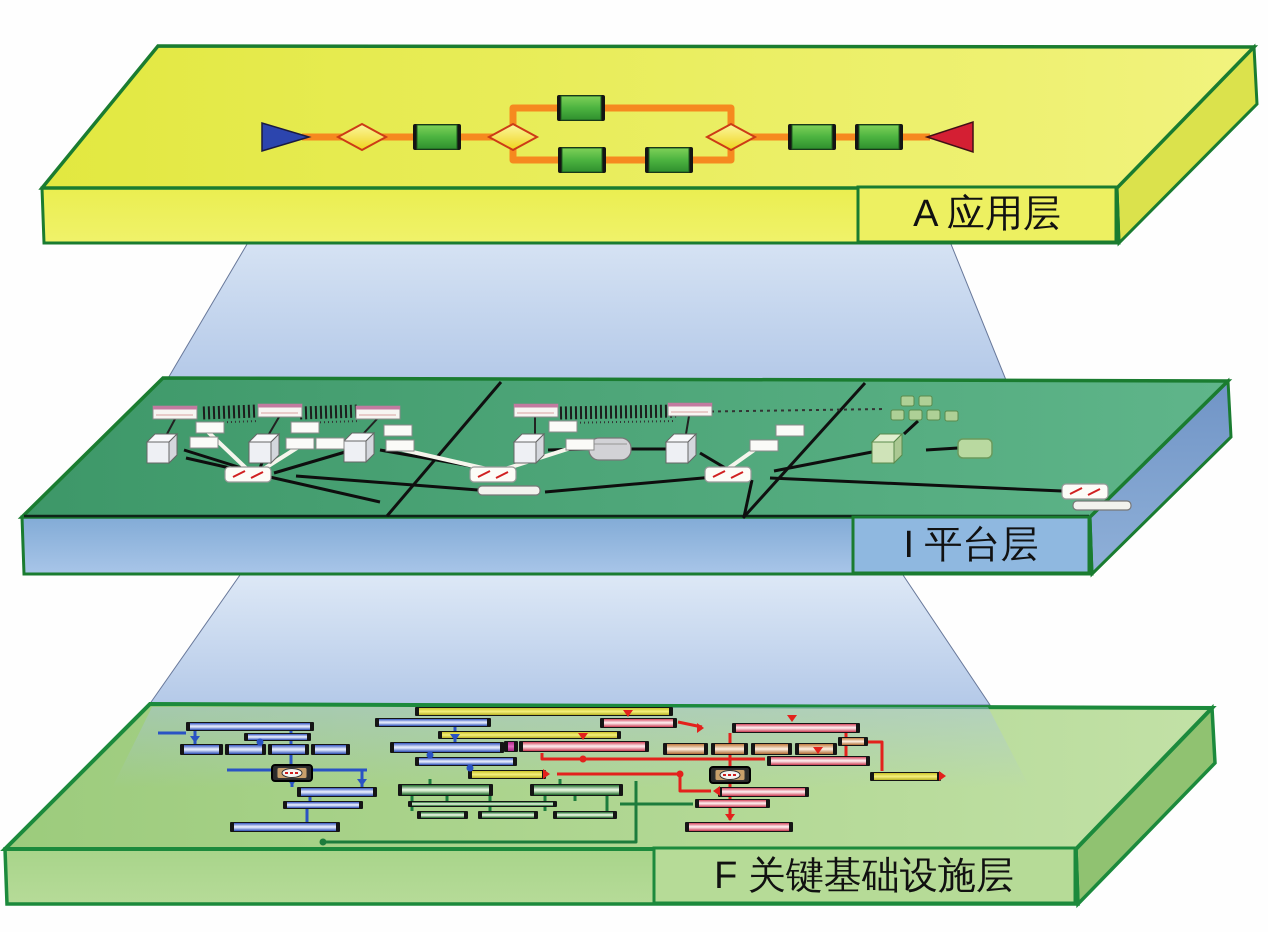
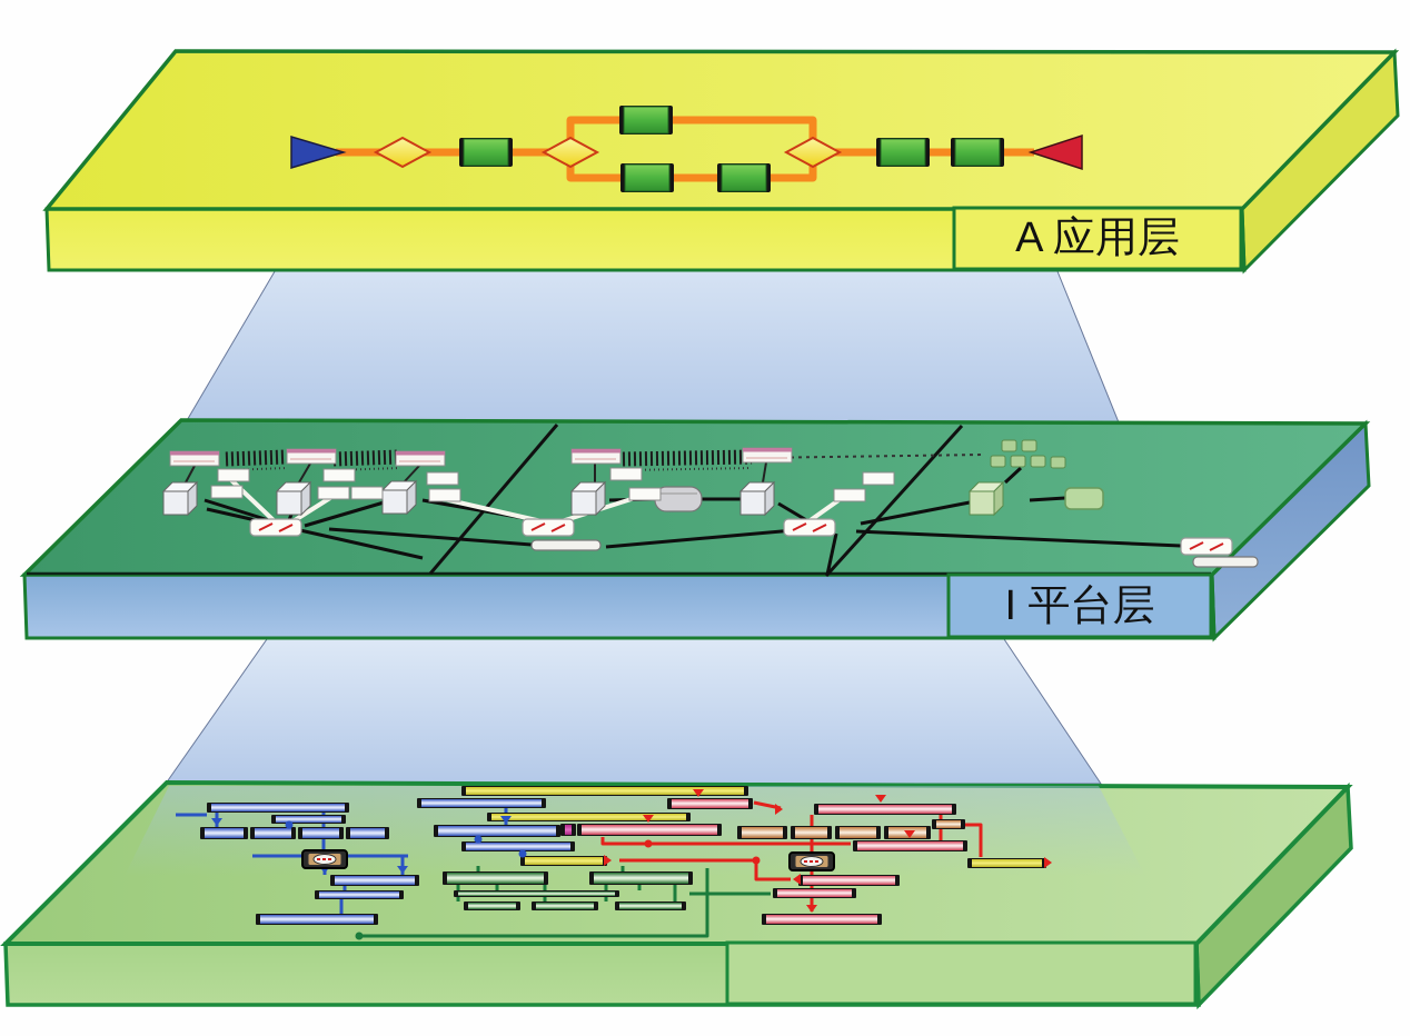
  A 应用层
  I 平台层
- F 关键基础设施层
